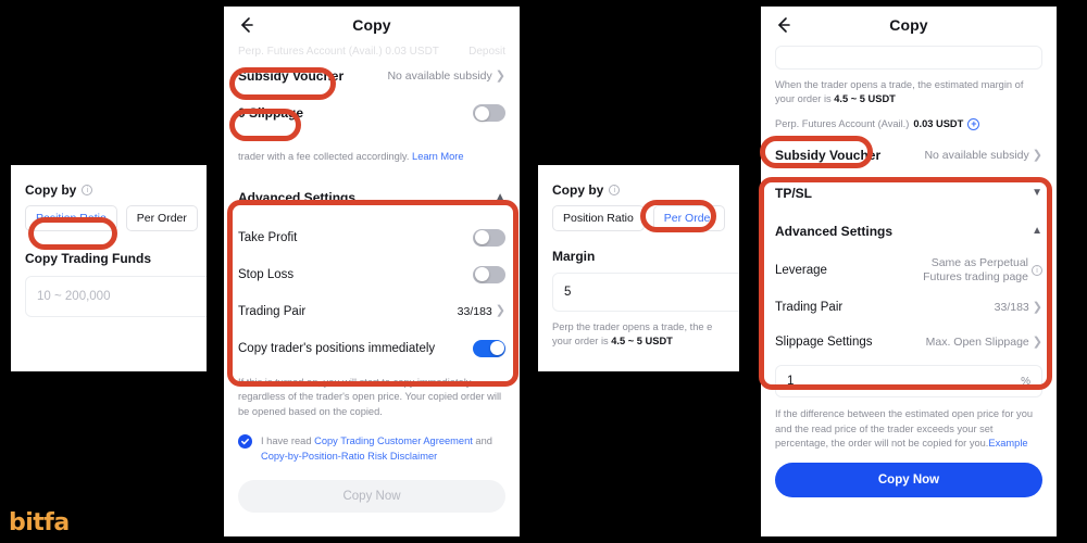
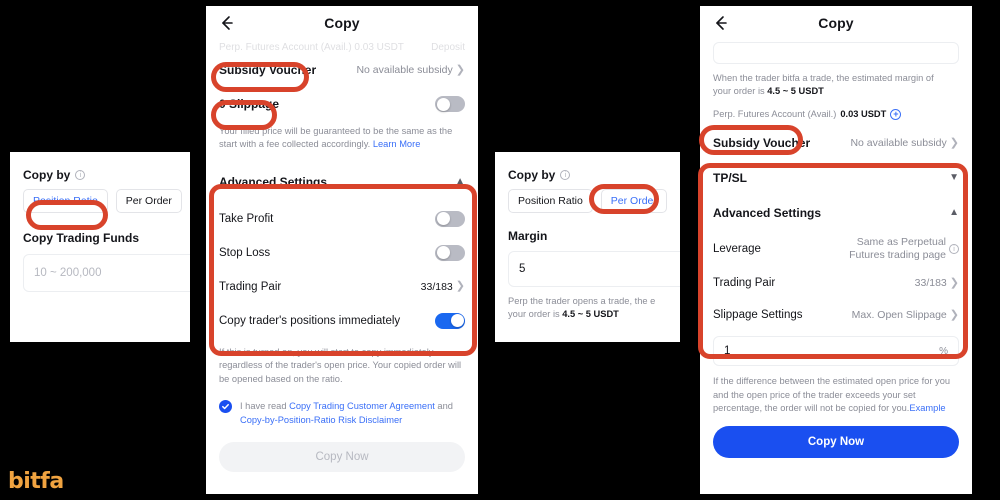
  Copy by
  Position Ratio
  Per Order
  Copy Trading Funds
  10 ~ 200,000
  Copy
  Perp. Futures Account (Avail.) 0.03 USDT
  Deposit
  Subsidy Voucher
  No available subsidy
  ❯
  0 Slippage
+ Your filled price will be guaranteed to be the same as the
- trader with a fee collected accordingly. Learn More
+ start with a fee collected accordingly. Learn More
  Advanced Settings
  ▲
  Take Profit
  Stop Loss
  Trading Pair
  33/183
  ❯
  Copy trader's positions immediately
- If this is turned on, you will start to copy immediately regardless of the trader's open price. Your copied order will be opened based on the copied.
+ If this is turned on, you will start to copy immediately regardless of the trader's open price. Your copied order will be opened based on the ratio.
  I have read Copy Trading Customer Agreement and
  Copy-by-Position-Ratio Risk Disclaimer
  Copy Now
  Copy by
  Position Ratio
  Per Order
  Margin
  5
  Perp the trader opens a trade, the e
  your order is 4.5 ~ 5 USDT
  Copy
- When the trader opens a trade, the estimated margin of
+ When the trader bitfa a trade, the estimated margin of
  your order is 4.5 ~ 5 USDT
  Perp. Futures Account (Avail.)
  0.03 USDT
  +
  Subsidy Voucher
  No available subsidy
  ❯
  TP/SL
  ▼
  Advanced Settings
  ▲
  Leverage
  Same as Perpetual
  Futures trading page
  Trading Pair
  33/183
  ❯
  Slippage Settings
  Max. Open Slippage
  ❯
  1
  %
- If the difference between the estimated open price for you and the read price of the trader exceeds your set percentage, the order will not be copied for you.Example
+ If the difference between the estimated open price for you and the open price of the trader exceeds your set percentage, the order will not be copied for you.Example
  Copy Now
  bitfa
